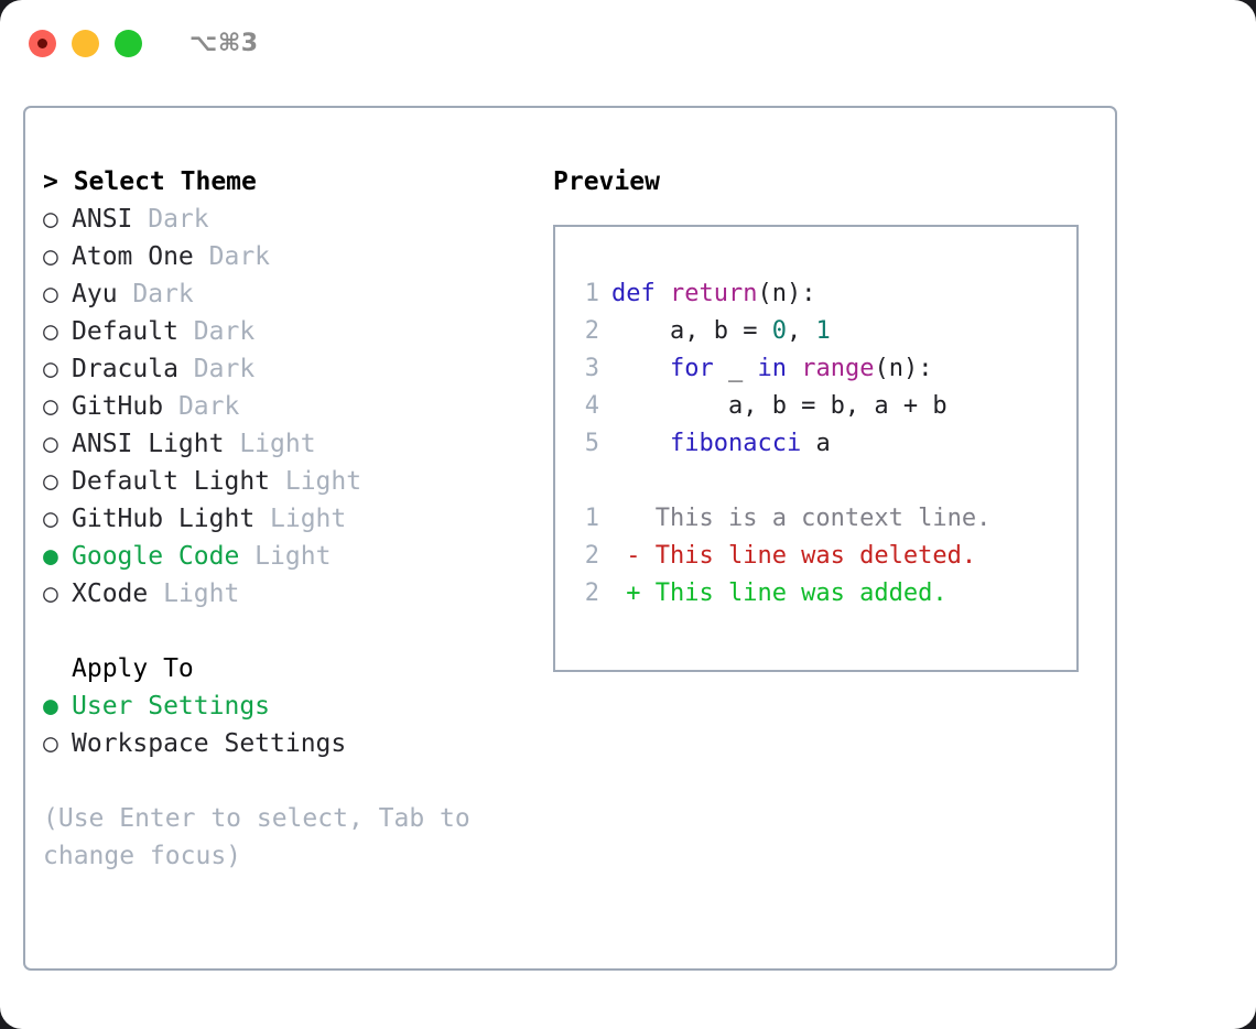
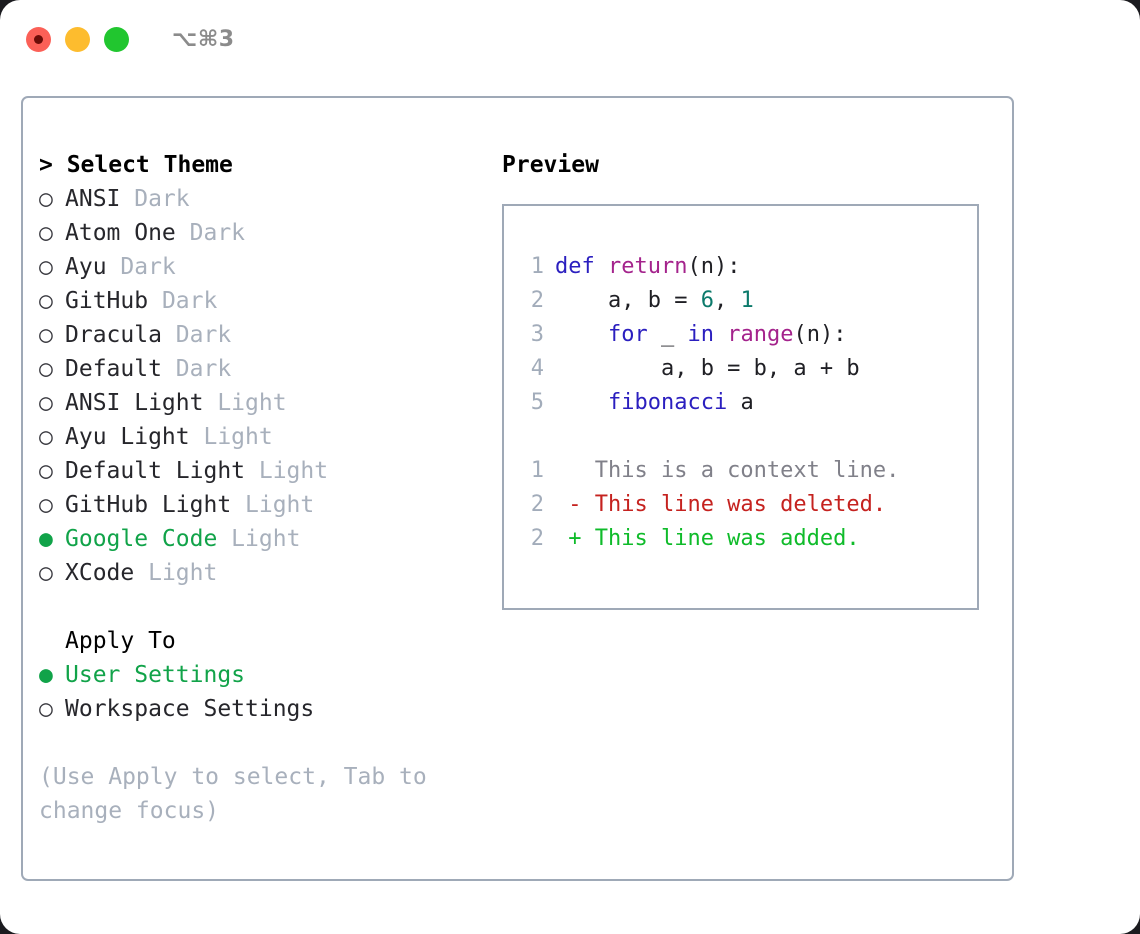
  ⌥⌘3
  > Select Theme
  ○ ANSI Dark
  ○ Atom One Dark
  ○ Ayu Dark
- ○ Default Dark
+ ○ GitHub Dark
  ○ Dracula Dark
- ○ GitHub Dark
+ ○ Default Dark
  ○ ANSI Light Light
+ ○ Ayu Light Light
  ○ Default Light Light
  ○ GitHub Light Light
  ● Google Code Light
  ○ XCode Light
  Apply To
  ● User Settings
  ○ Workspace Settings
- (Use Enter to select, Tab to change focus)
+ (Use Apply to select, Tab to change focus)
  Preview
  1 def return(n):
- 2 a, b = 0, 1
+ 2 a, b = 6, 1
  3 for _ in range(n):
  4 a, b = b, a + b
  5 fibonacci a
  1 This is a context line.
  2 - This line was deleted.
  2 + This line was added.
